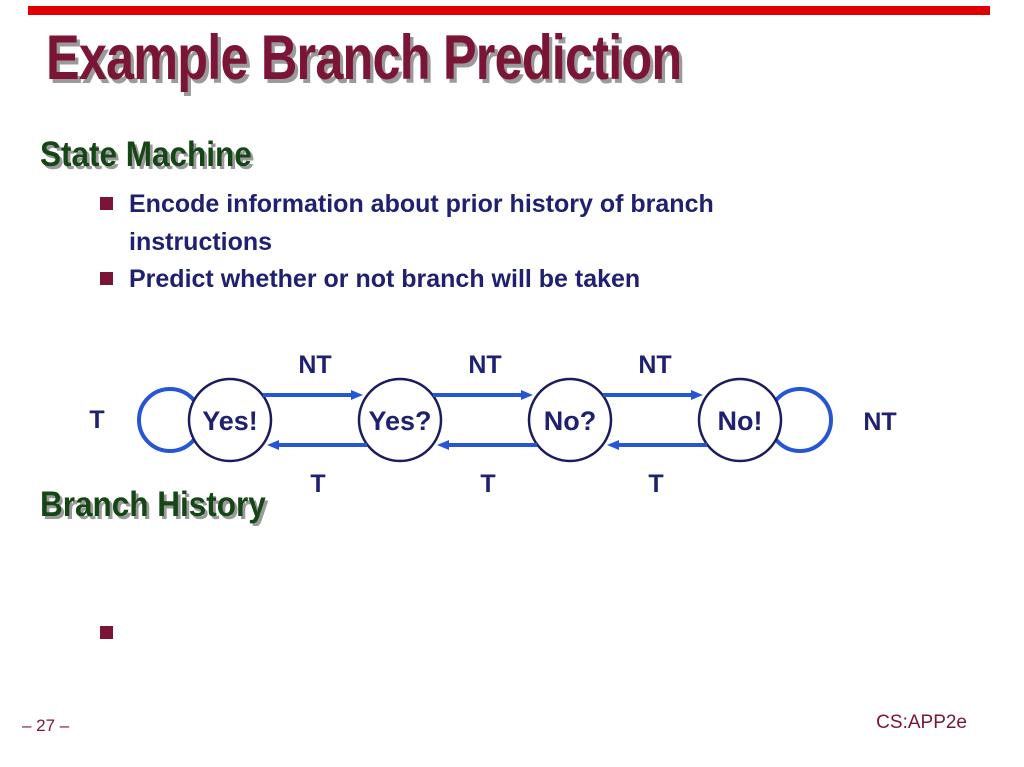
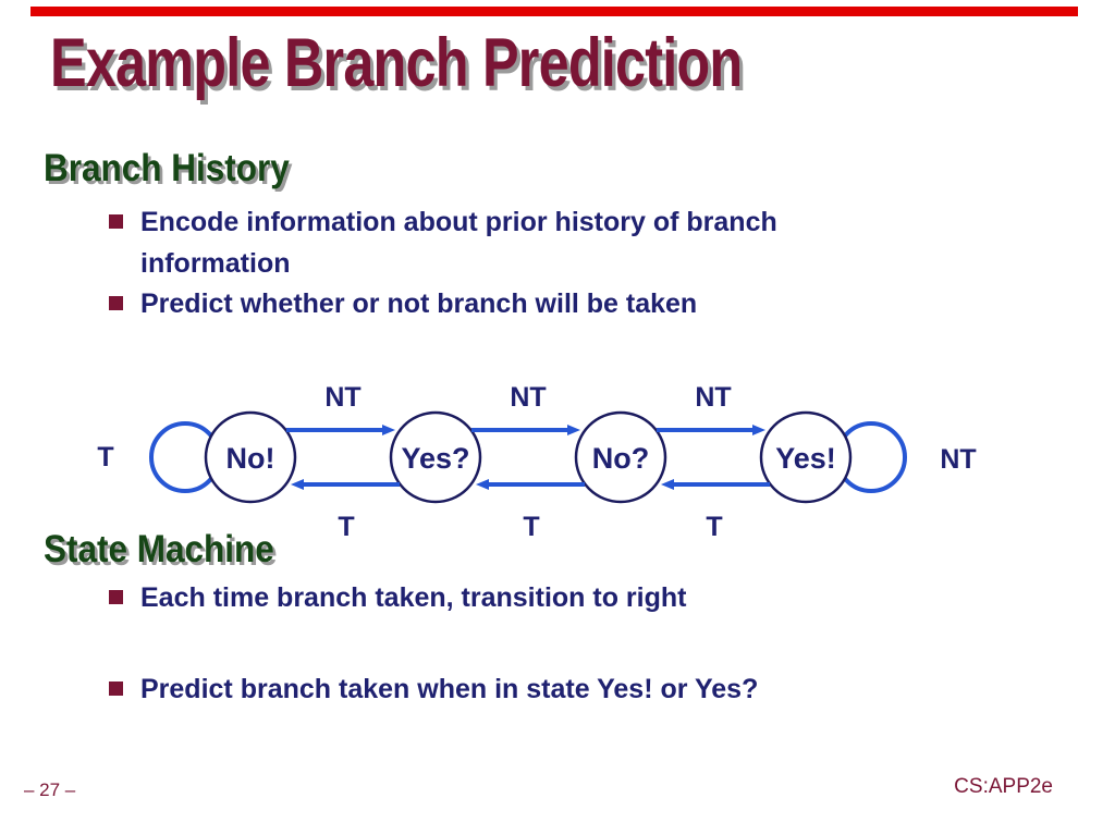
  Example Branch Prediction
- State Machine
+ Branch History
- Encode information about prior history of branch instructions
+ Encode information about prior history of branch information
  Predict whether or not branch will be taken
- Yes!
+ No!
  Yes?
  No?
- No!
+ Yes!
  NT
  NT
  NT
  T
  T
  T
  T
  NT
- Branch History
+ State Machine
+ Each time branch taken, transition to right
+ Predict branch taken when in state Yes! or Yes?
  – 27 –
  CS:APP2e
